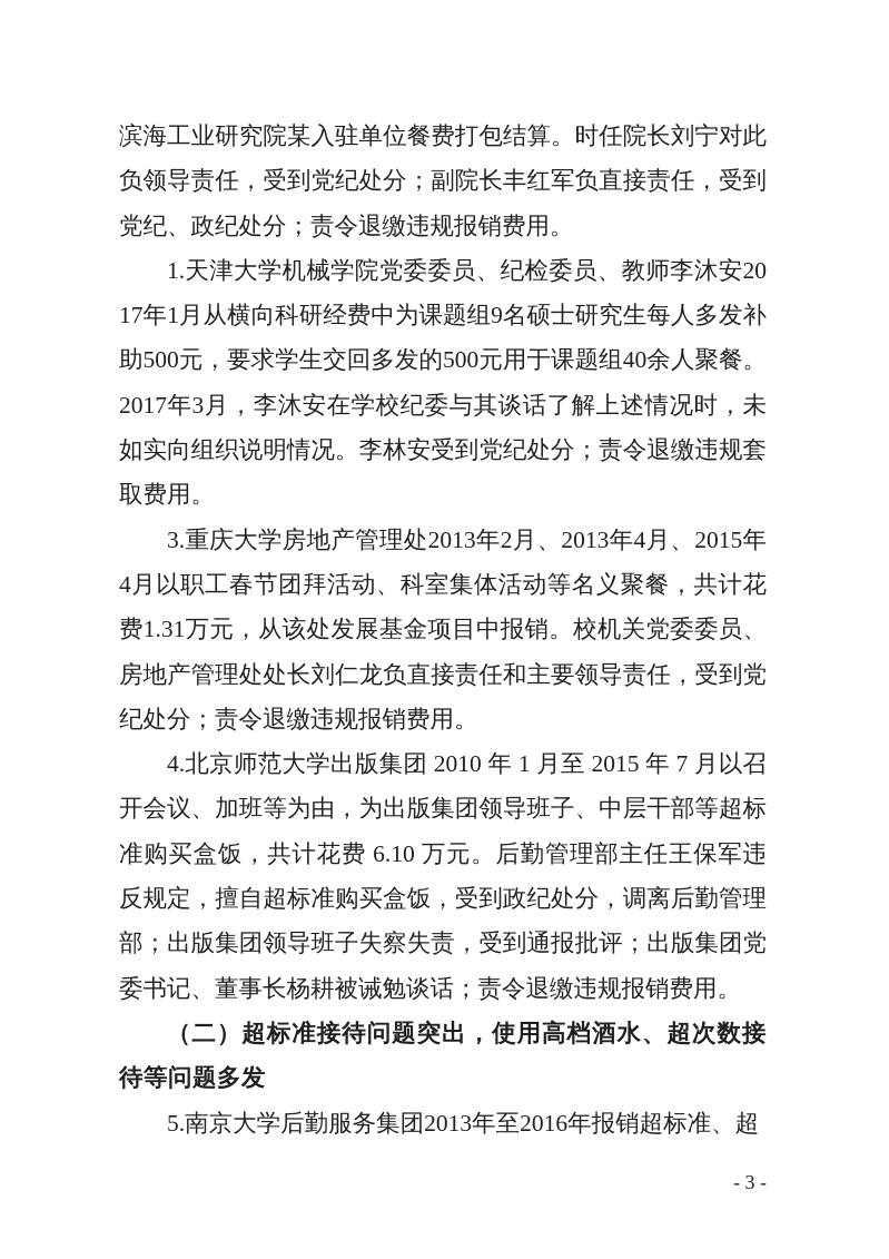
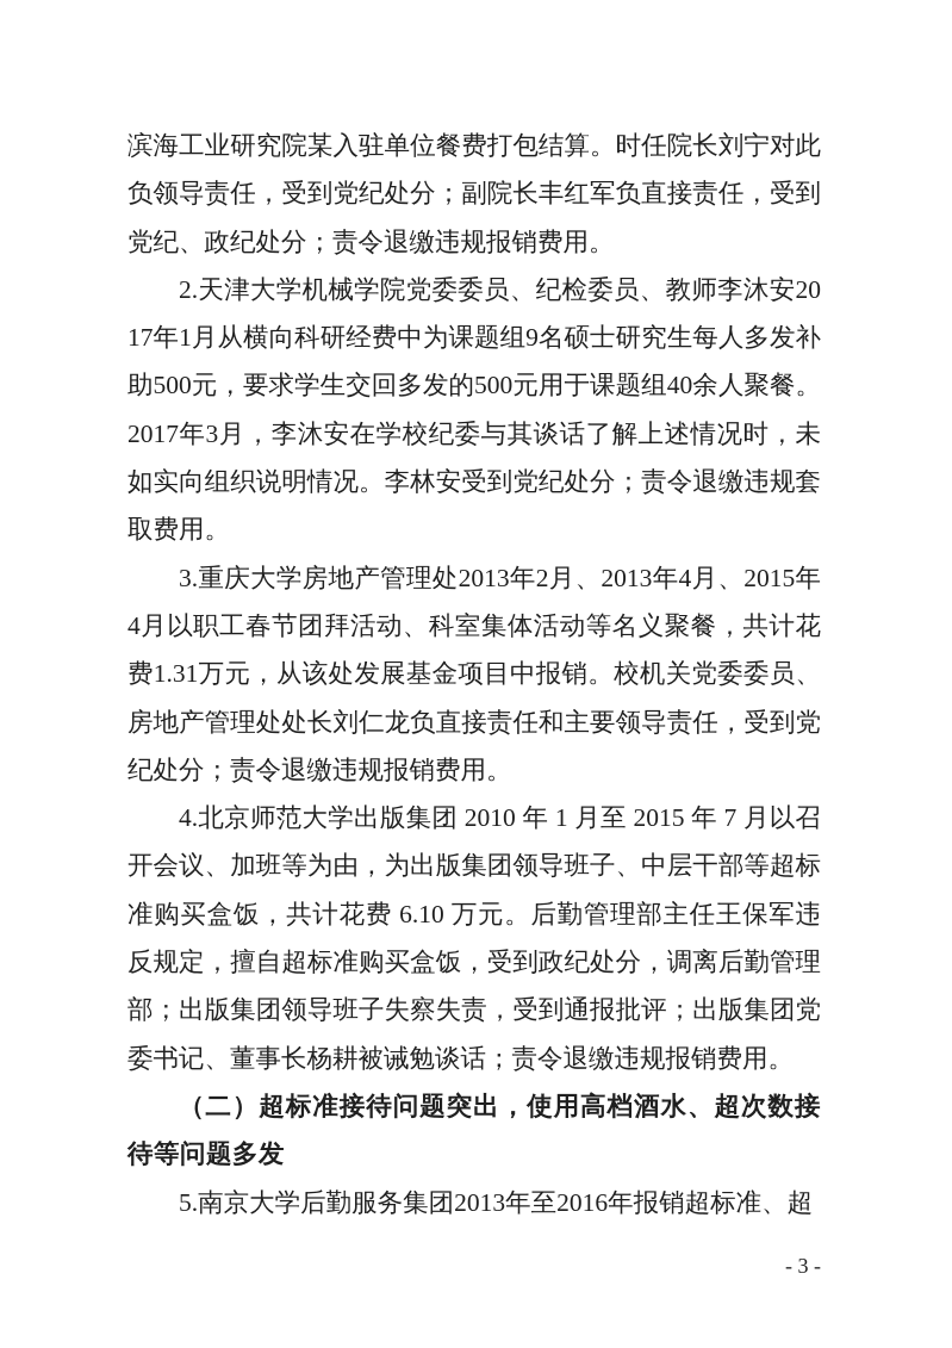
  滨海工业研究院某入驻单位餐费打包结算。时任院长刘宁对此负领导责任，受到党纪处分；副院长丰红军负直接责任，受到党纪、政纪处分；责令退缴违规报销费用。
- 1.天津大学机械学院党委委员、纪检委员、教师李沐安2017年1月从横向科研经费中为课题组9名硕士研究生每人多发补助500元，要求学生交回多发的500元用于课题组40余人聚餐。2017年3月，李沐安在学校纪委与其谈话了解上述情况时，未如实向组织说明情况。李林安受到党纪处分；责令退缴违规套取费用。
+ 2.天津大学机械学院党委委员、纪检委员、教师李沐安2017年1月从横向科研经费中为课题组9名硕士研究生每人多发补助500元，要求学生交回多发的500元用于课题组40余人聚餐。2017年3月，李沐安在学校纪委与其谈话了解上述情况时，未如实向组织说明情况。李林安受到党纪处分；责令退缴违规套取费用。
  3.重庆大学房地产管理处2013年2月、2013年4月、2015年4月以职工春节团拜活动、科室集体活动等名义聚餐，共计花费1.31万元，从该处发展基金项目中报销。校机关党委委员、房地产管理处处长刘仁龙负直接责任和主要领导责任，受到党纪处分；责令退缴违规报销费用。
  4.北京师范大学出版集团 2010 年 1 月至 2015 年 7 月以召开会议、加班等为由，为出版集团领导班子、中层干部等超标准购买盒饭，共计花费 6.10 万元。后勤管理部主任王保军违反规定，擅自超标准购买盒饭，受到政纪处分，调离后勤管理部；出版集团领导班子失察失责，受到通报批评；出版集团党委书记、董事长杨耕被诫勉谈话；责令退缴违规报销费用。
  （二）超标准接待问题突出，使用高档酒水、超次数接待等问题多发
  5.南京大学后勤服务集团2013年至2016年报销超标准、超
  - 3 -
